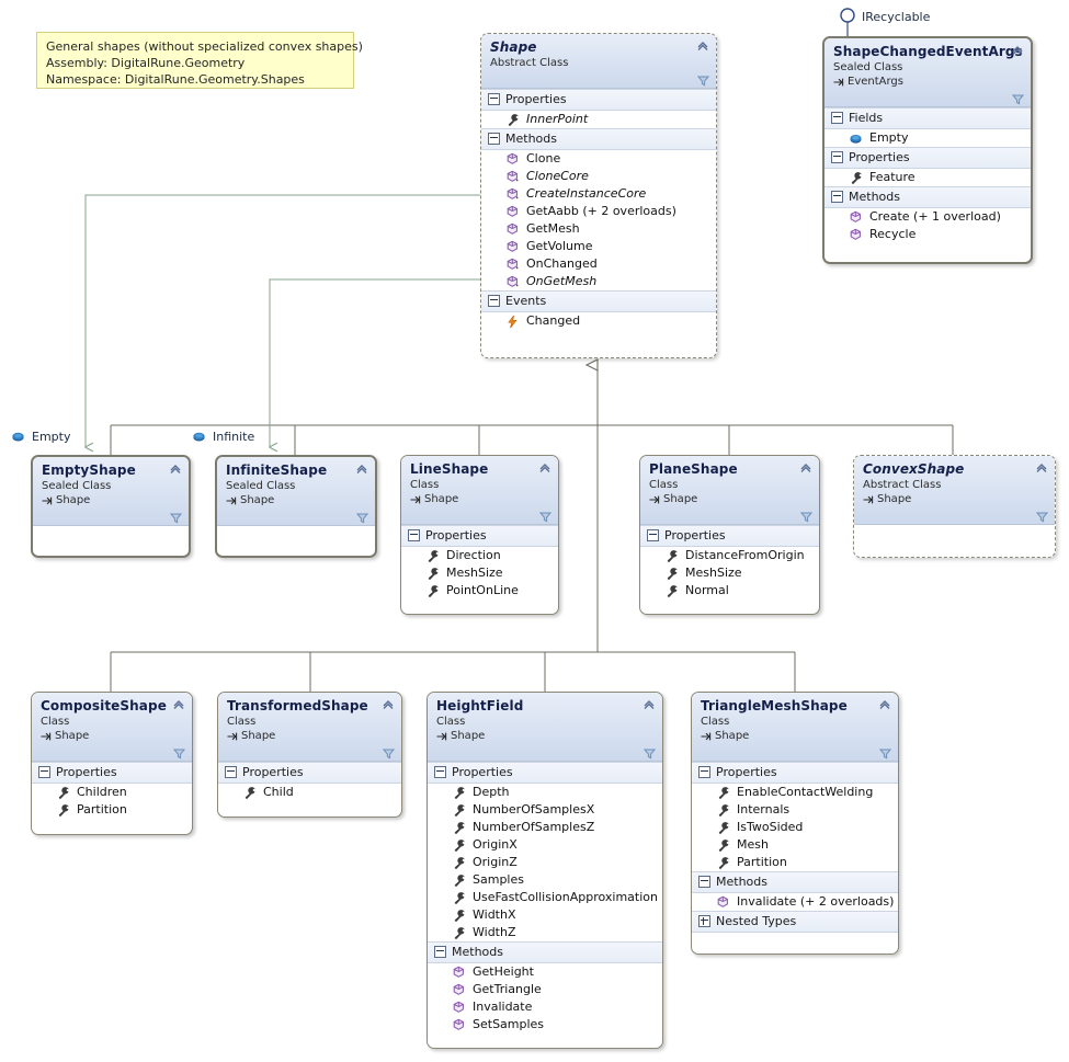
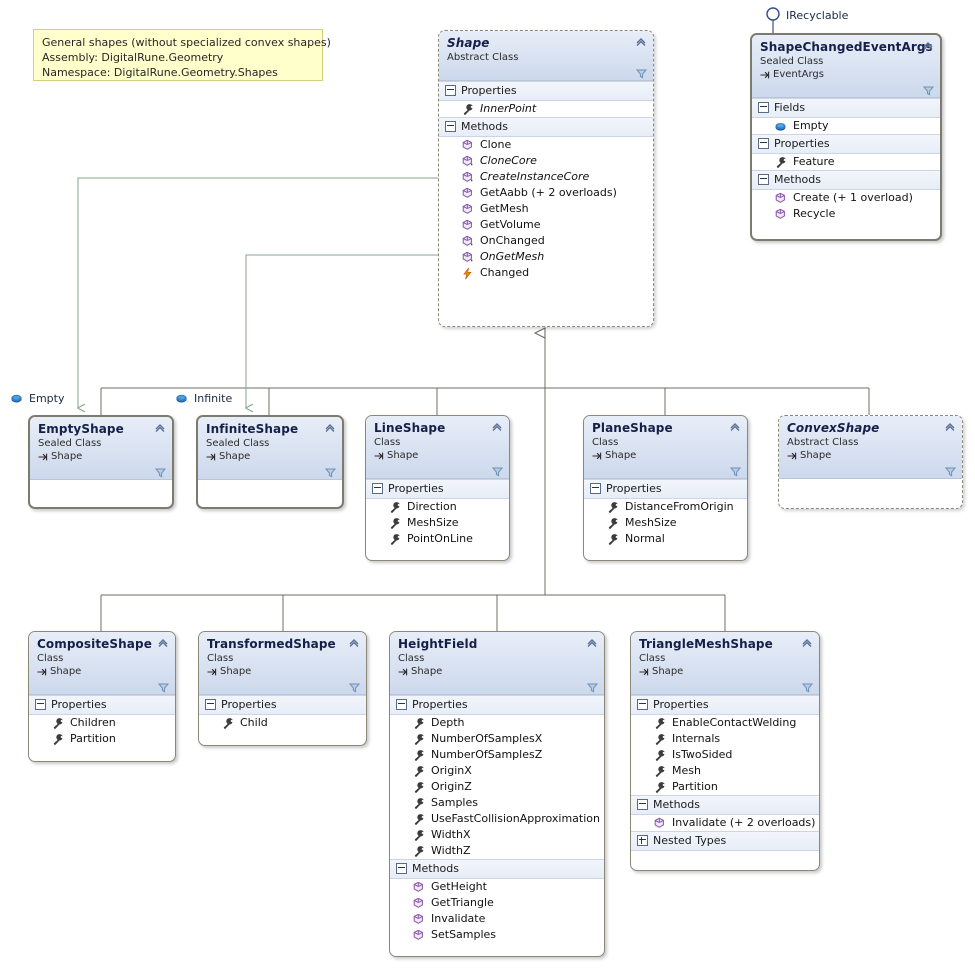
  General shapes (without specialized convex shapes)
  Assembly: DigitalRune.Geometry
  Namespace: DigitalRune.Geometry.Shapes
  IRecyclable
  Empty
  Infinite
  Shape
  Abstract Class
  Properties
  InnerPoint
  Methods
  Clone
  CloneCore
  CreateInstanceCore
  GetAabb (+ 2 overloads)
  GetMesh
  GetVolume
  OnChanged
  OnGetMesh
- Events
  Changed
  ShapeChangedEventArg
  Sealed Class
  EventArgs
  Fields
  Empty
  Properties
  Feature
  Methods
  Create (+ 1 overload)
  Recycle
  EmptyShape
  Sealed Class
  Shape
  InfiniteShape
  Sealed Class
  Shape
  LineShape
  Class
  Shape
  Properties
  Direction
  MeshSize
  PointOnLine
  PlaneShape
  Class
  Shape
  Properties
  DistanceFromOrigin
  MeshSize
  Normal
  ConvexShape
  Abstract Class
  Shape
  CompositeShape
  Class
  Shape
  Properties
  Children
  Partition
  TransformedShape
  Class
  Shape
  Properties
  Child
  HeightField
  Class
  Shape
  Properties
  Depth
  NumberOfSamplesX
  NumberOfSamplesZ
  OriginX
  OriginZ
  Samples
  UseFastCollisionApproximation
  WidthX
  WidthZ
  Methods
  GetHeight
  GetTriangle
  Invalidate
  SetSamples
  TriangleMeshShape
  Class
  Shape
  Properties
  EnableContactWelding
  Internals
  IsTwoSided
  Mesh
  Partition
  Methods
  Invalidate (+ 2 overloads)
  Nested Types
